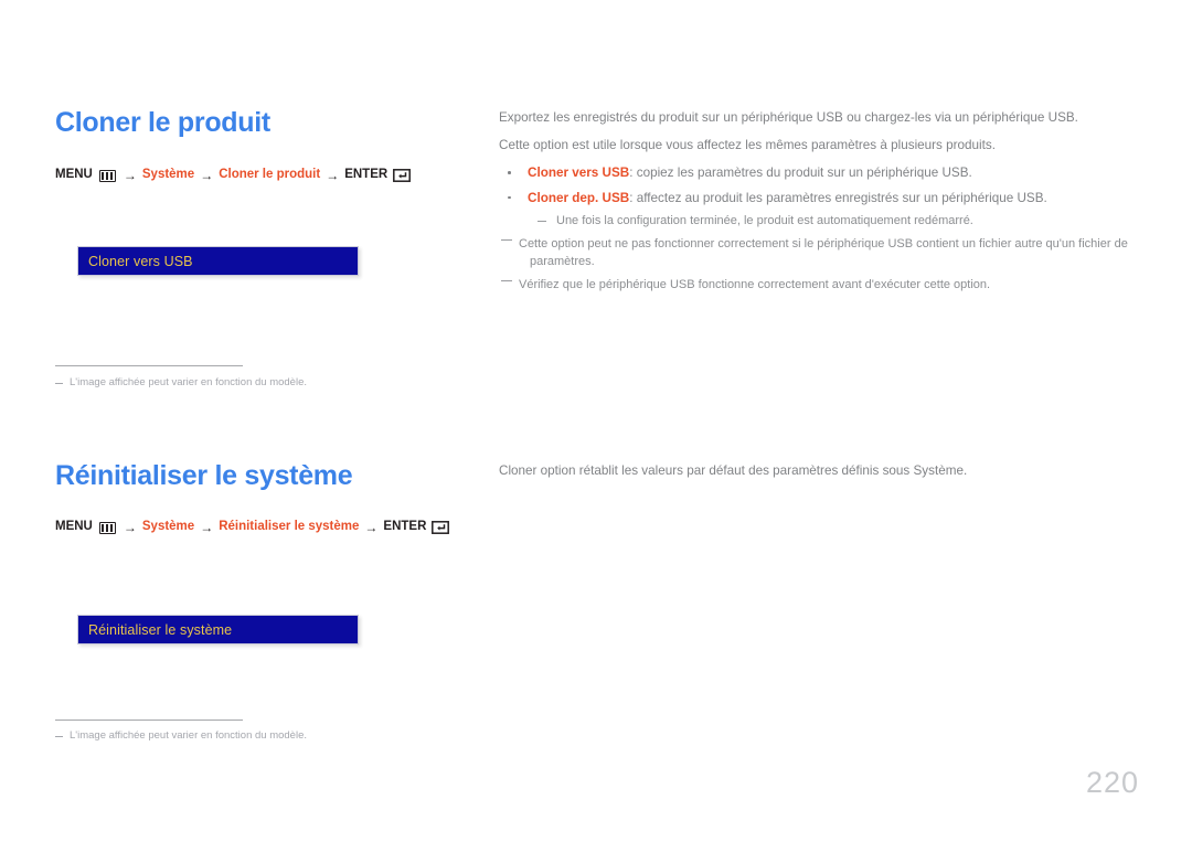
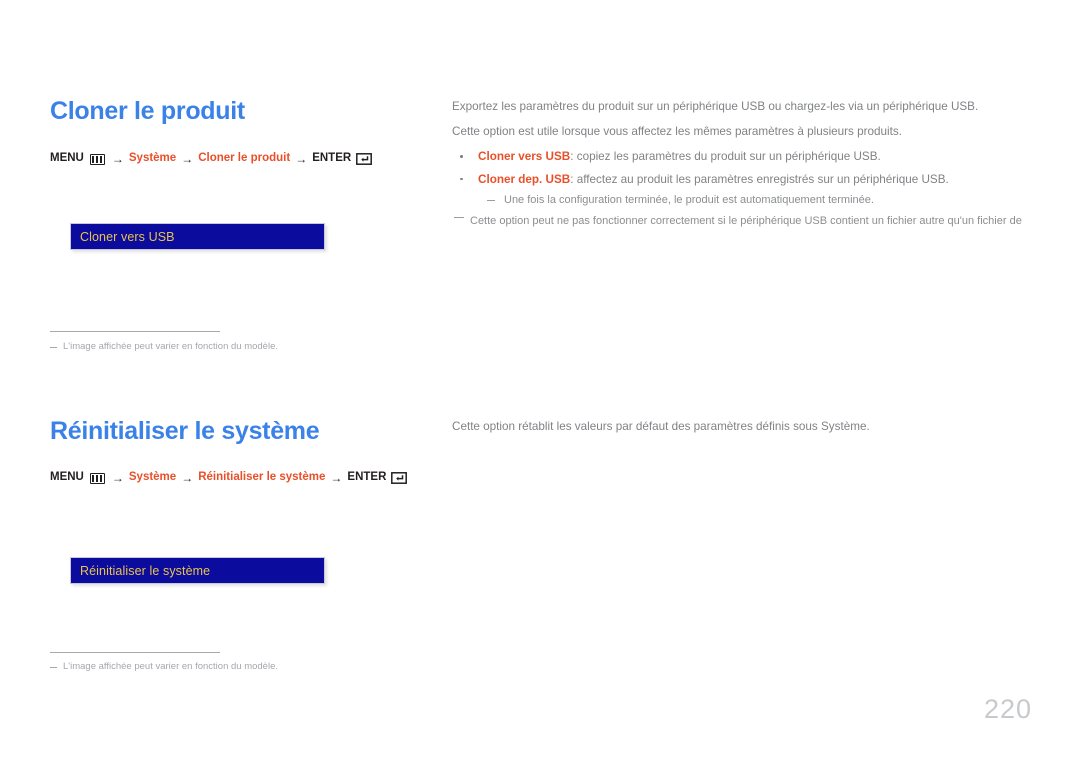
  Cloner le produit
  MENU
  →
  Système
  →
  Cloner le produit
  →
  ENTER
  Cloner vers USB
  L'image affichée peut varier en fonction du modèle.
- Exportez les enregistrés du produit sur un périphérique USB ou chargez-les via un périphérique USB.
+ Exportez les paramètres du produit sur un périphérique USB ou chargez-les via un périphérique USB.
  Cette option est utile lorsque vous affectez les mêmes paramètres à plusieurs produits.
  Cloner vers USB: copiez les paramètres du produit sur un périphérique USB.
  Cloner dep. USB: affectez au produit les paramètres enregistrés sur un périphérique USB.
- Une fois la configuration terminée, le produit est automatiquement redémarré.
+ Une fois la configuration terminée, le produit est automatiquement terminée.
  Cette option peut ne pas fonctionner correctement si le périphérique USB contient un fichier autre qu'un fichier de
- paramètres.
- Vérifiez que le périphérique USB fonctionne correctement avant d'exécuter cette option.
  Réinitialiser le système
  MENU
  →
  Système
  →
  Réinitialiser le système
  →
  ENTER
  Réinitialiser le système
  L'image affichée peut varier en fonction du modèle.
- Cloner option rétablit les valeurs par défaut des paramètres définis sous Système.
+ Cette option rétablit les valeurs par défaut des paramètres définis sous Système.
  220
